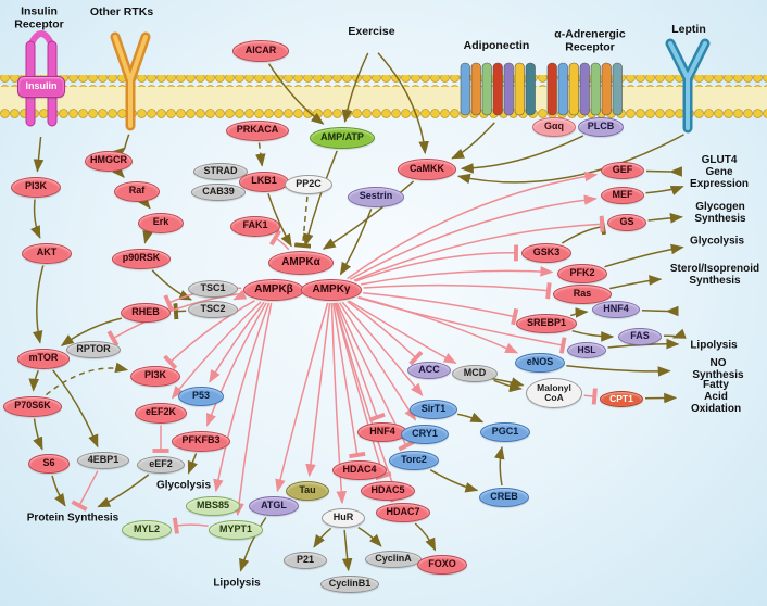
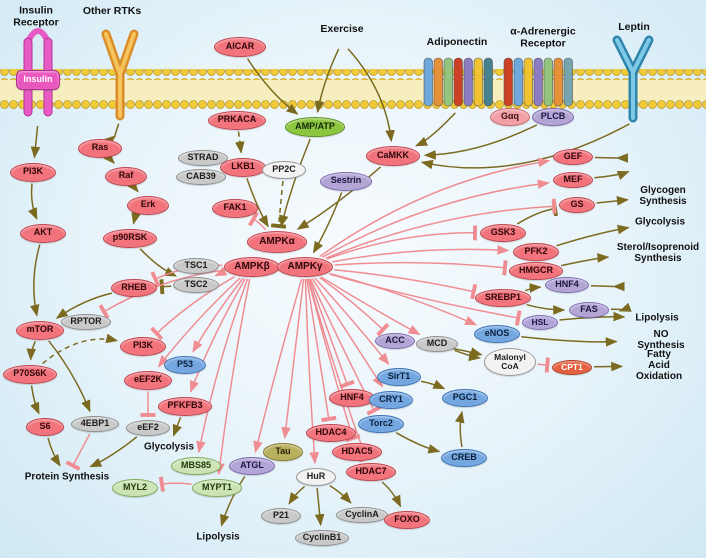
  Insulin
  AICAR
  PRKACA
  AMP/ATP
  Gαq
  PLCB
  CaMKK
- HMGCR
+ Ras
  Raf
  Erk
  PI3K
  AKT
  STRAD
  CAB39
  LKB1
  PP2C
  Sestrin
  FAK1
  p90RSK
  AMPKα
  AMPKβ
  AMPKγ
  TSC1
  TSC2
  RHEB
  mTOR
  RPTOR
  PI3K
  P70S6K
  eEF2K
  4EBP1
  eEF2
  S6
  MYL2
  P53
  PFKFB3
  MBS85
  MYPT1
  ATGL
  Tau
  HuR
  P21
  CyclinB1
  CyclinA
  HDAC4
  HDAC5
  HDAC7
  FOXO
  HNF4
  Torc2
  CRY1
  SirT1
  CREB
  PGC1
  ACC
  MCD
  eNOS
  Malonyl
  CoA
  CPT1
  GSK3
  PFK2
- Ras
+ HMGCR
  SREBP1
  HNF4
  FAS
  HSL
  GEF
  MEF
  GS
  Insulin
  Receptor
  Other RTKs
  Exercise
  Adiponectin
  α-Adrenergic
  Receptor
  Leptin
- GLUT4 Gene
- Expression
  Glycogen
  Synthesis
  Glycolysis
  Sterol/Isoprenoid
  Synthesis
  Lipolysis
  NO Synthesis
  Fatty Acid
  Oxidation
  Protein Synthesis
  Glycolysis
  Lipolysis
